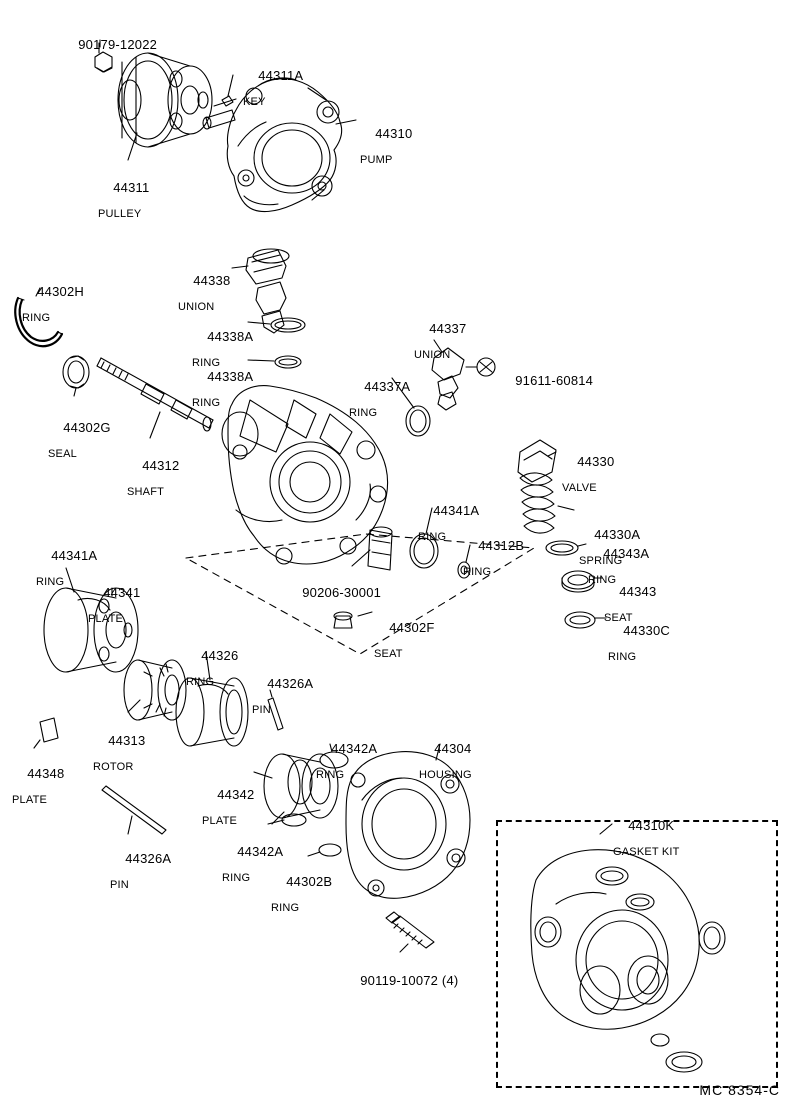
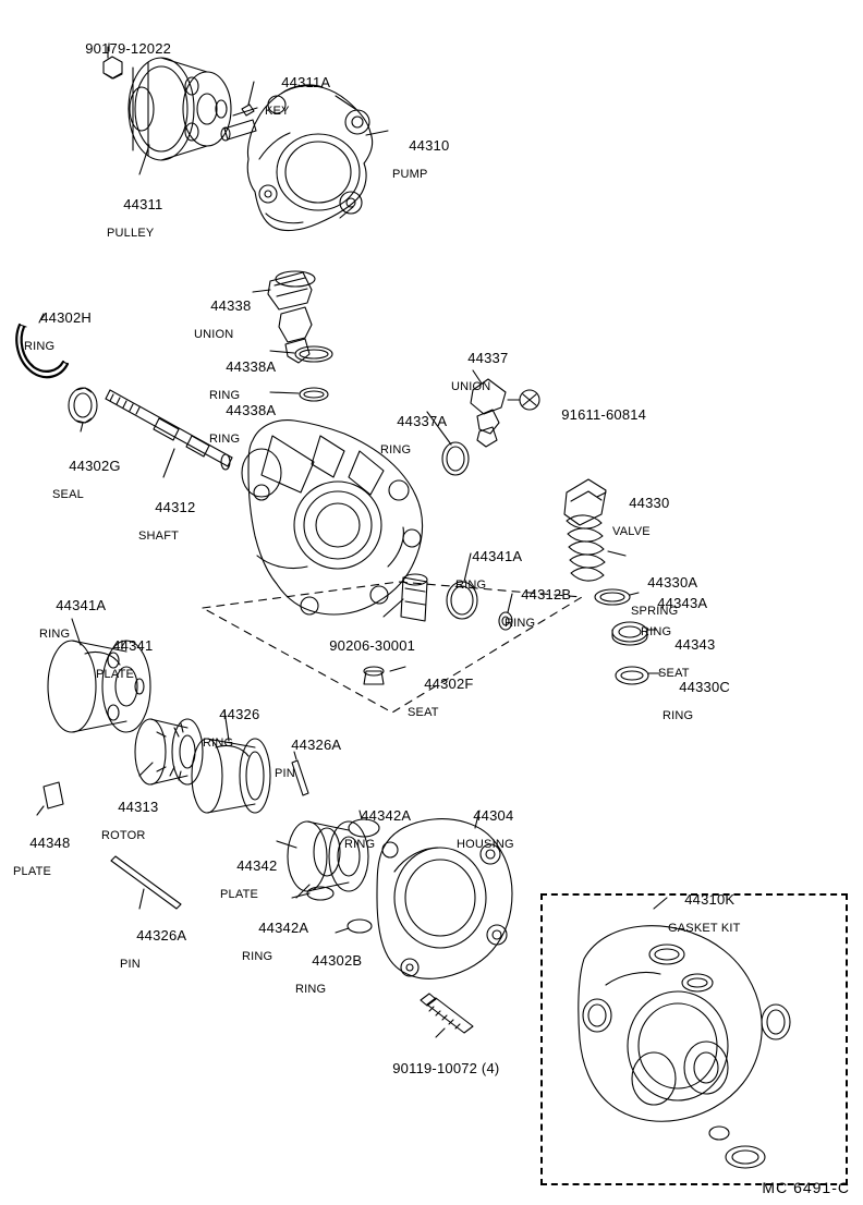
  90179-12022
  44311A
  KEY
  44310
  PUMP
  44311
  PULLEY
  44302H
  RING
  44338
  UNION
  44338A
  RING
  44338A
  RING
  44337
  UNION
  44337A
  RING
  91611-60814
  44302G
  SEAL
  44312
  SHAFT
  44330
  VALVE
  44330A
  SPRING
  44341A
  RING
  44312B
  RING
  44343A
  RING
  44343
  SEAT
  44330C
  RING
  90206-30001
  44302F
  SEAT
  44341A
  RING
  44341
  PLATE
  44326
  RING
  44326A
  PIN
  44313
  ROTOR
  44348
  PLATE
  44342A
  RING
  44304
  HOUSING
  44342
  PLATE
  44342A
  RING
  44302B
  RING
  44326A
  PIN
  90119-10072 (4)
  44310K
  GASKET KIT
- MC 8354-C
+ MC 6491-C
